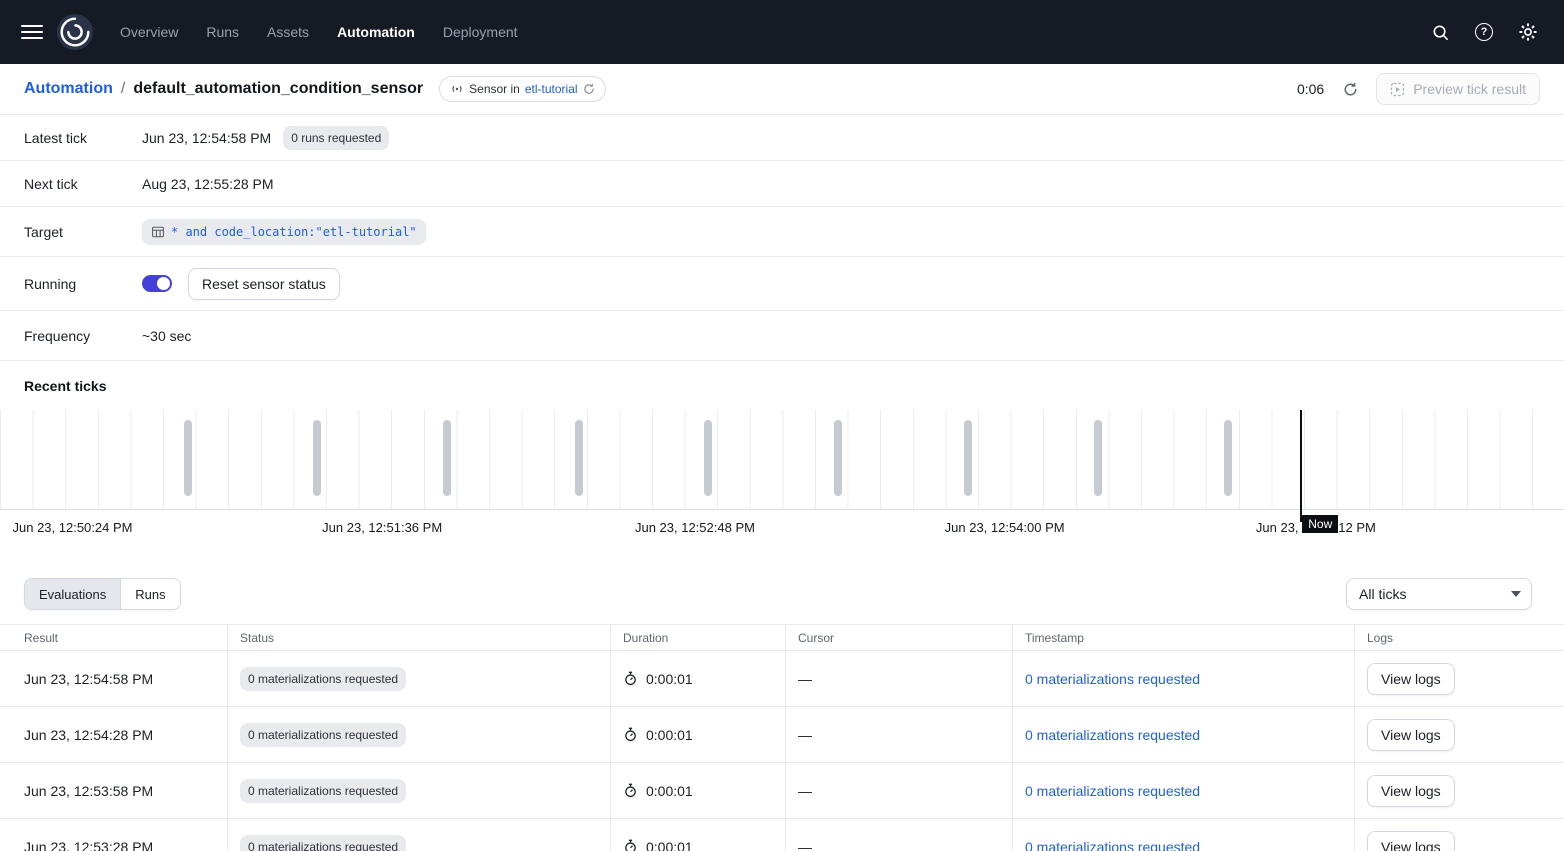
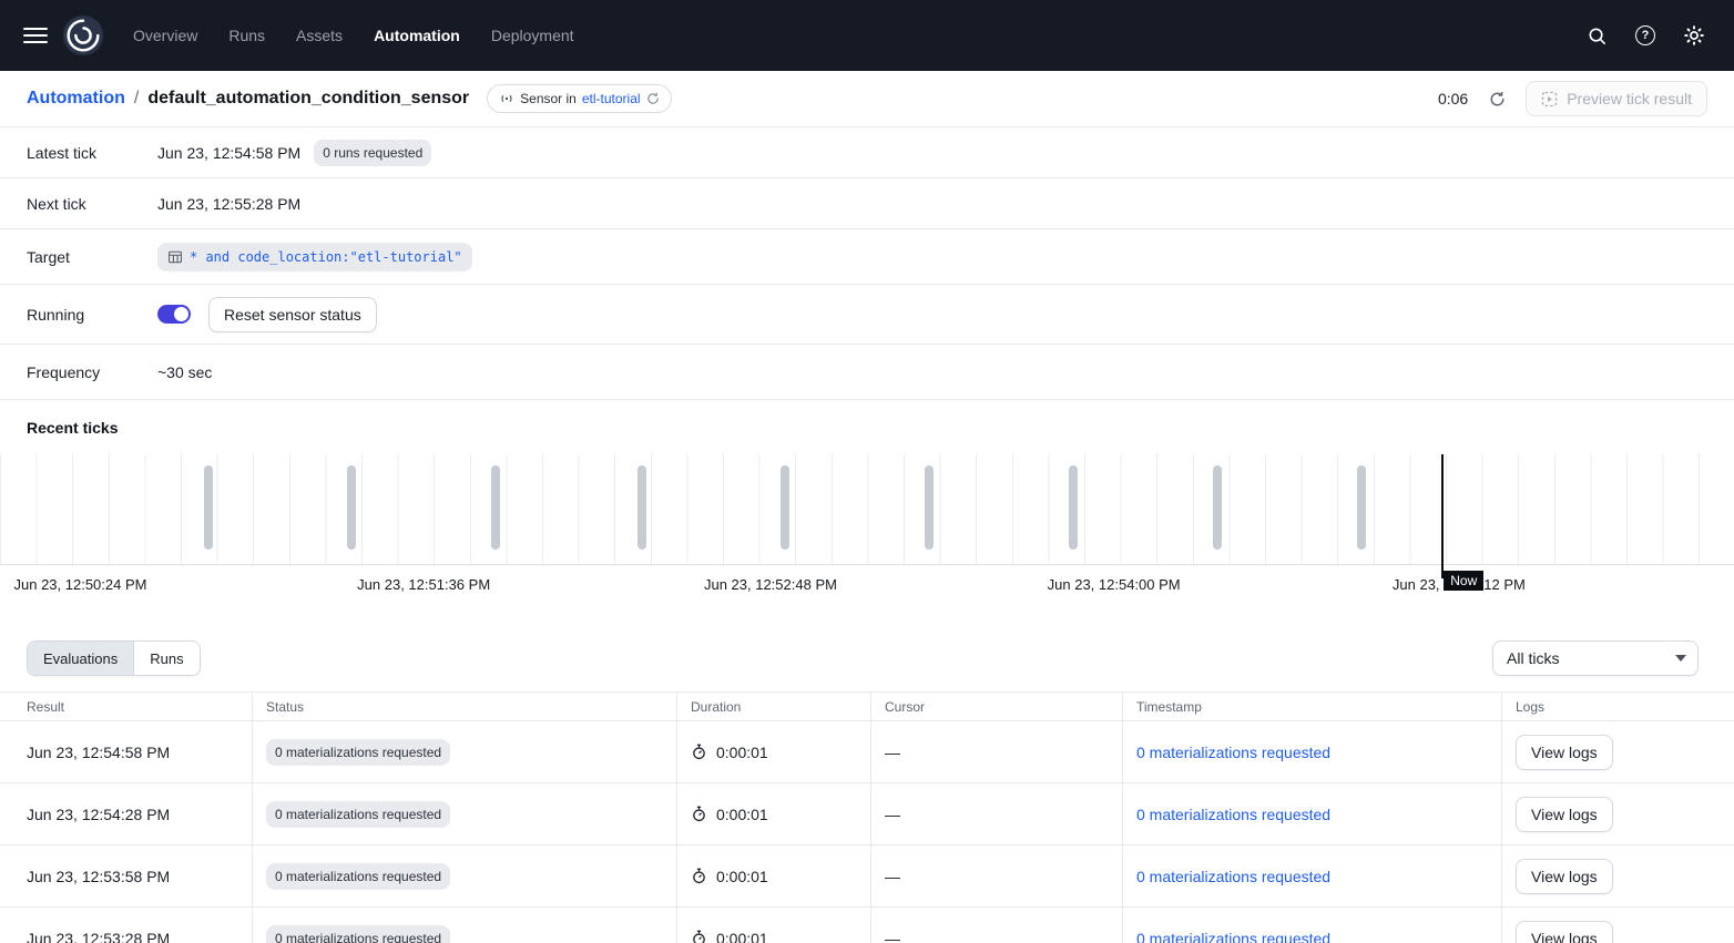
  Overview
  Runs
  Assets
  Automation
  Deployment
  ?
  Automation
  /
  default_automation_condition_sensor
  Sensor in
  etl-tutorial
  0:06
  Preview tick result
  Latest tick
  Jun 23, 12:54:58 PM
  0 runs requested
  Next tick
- Aug 23, 12:55:28 PM
+ Jun 23, 12:55:28 PM
  Target
  * and code_location:"etl-tutorial"
  Running
  Reset sensor status
  Frequency
  ~30 sec
  Recent ticks
  Jun 23, 12:50:24 PM
  Jun 23, 12:51:36 PM
  Jun 23, 12:52:48 PM
  Jun 23, 12:54:00 PM
  Now
  Evaluations
  Runs
  All ticks
  Result
  Status
  Duration
  Cursor
  Timestamp
  Logs
  Jun 23, 12:54:58 PM
  0 materializations requested
  0:00:01
  —
  0 materializations requested
  View logs
  Jun 23, 12:54:28 PM
  0 materializations requested
  0:00:01
  —
  0 materializations requested
  View logs
  Jun 23, 12:53:58 PM
  0 materializations requested
  0:00:01
  —
  0 materializations requested
  View logs
  Jun 23, 12:53:28 PM
  0 materializations requested
  0:00:01
  —
  0 materializations requested
  View logs
